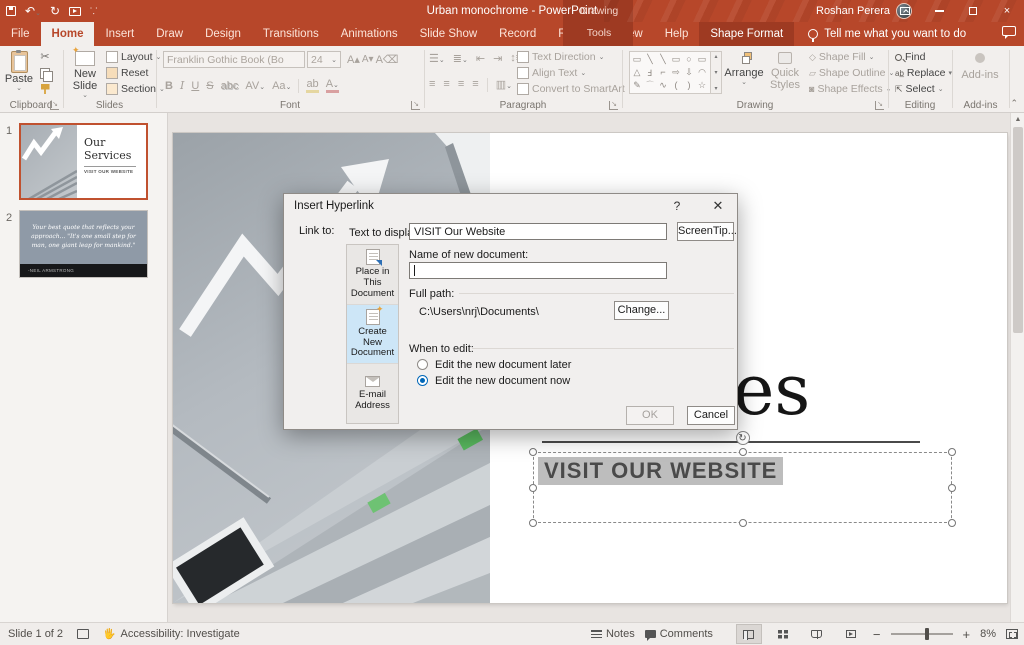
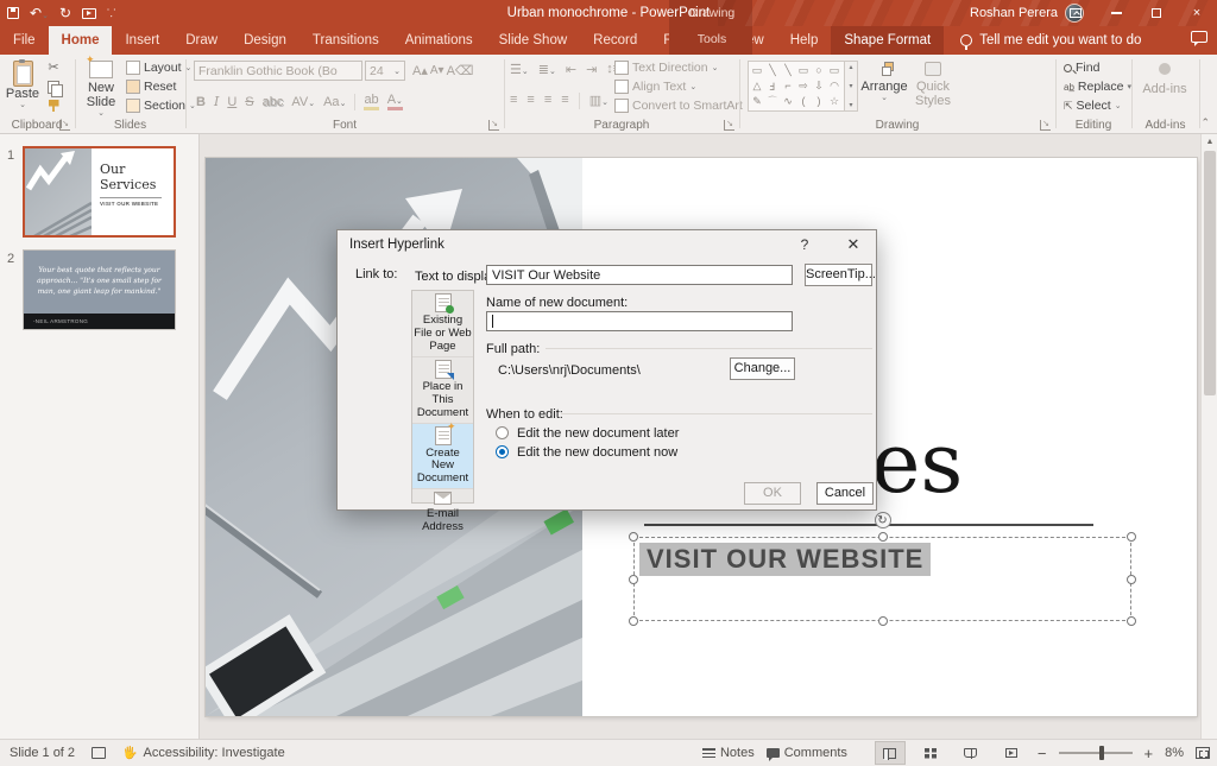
  ↻
  ⸪
  Urban monochrome - PowerPoint
  Drawing Tools
  Roshan Perera
  ×
  File
  Home
  Insert
  Draw
  Design
  Transitions
  Animations
  Slide Show
  Record
  Help
  Shape Format
- Tell me what you want to do
+ Tell me edit you want to do
  Paste
  ✂
  Clipboard
  New Slide
  Layout
  Reset
  Section
  Slides
  Franklin Gothic Book (Bo
  24
  A▴
  A▾
  A⌫
  B
  I
  U
  S
  abc
  ab
  Font
  ⇤
  ⇥
  ≡
  ≡
  ≡
  ≡
  Text Direction
  Align Text
  Convert to SmartArt
  Paragraph
  ▭
  ╲
  ╲
  ▭
  ○
  ▭
  △
  Ⅎ
  ⌐
  ⇨
  ⇩
  ◠
  ✎
  ⌒
  ∿
  (
  )
  ☆
  Arrange
  Quick Styles
- ◇
- Shape Fill
- ▱
- Shape Outline
- ◙
- Shape Effects
  Drawing
  Find
  ab̲
  Replace
  ⇱
  Select
  Editing
  Add-ins
  Add-ins
  ⌃
  1
  Our Services
  2
  es
  ↻
  VISIT OUR WEBSITE
  Slide 1 of 2
  🖐
  Accessibility: Investigate
  Notes
  Comments
  −
  +
  8%
  Insert Hyperlink
  ?
  ✕
  Link to:
+ Existing File or Web Page
  Place in This Document
  Create New Document
  E-mail Address
  Text to displ
  VISIT Our Website
  ScreenTip...
  Name of new document:
  Full path:
  C:\Users\nrj\Documents\
  Change...
  When to edit:
  Edit the new document later
  Edit the new document now
  OK
  Cancel
